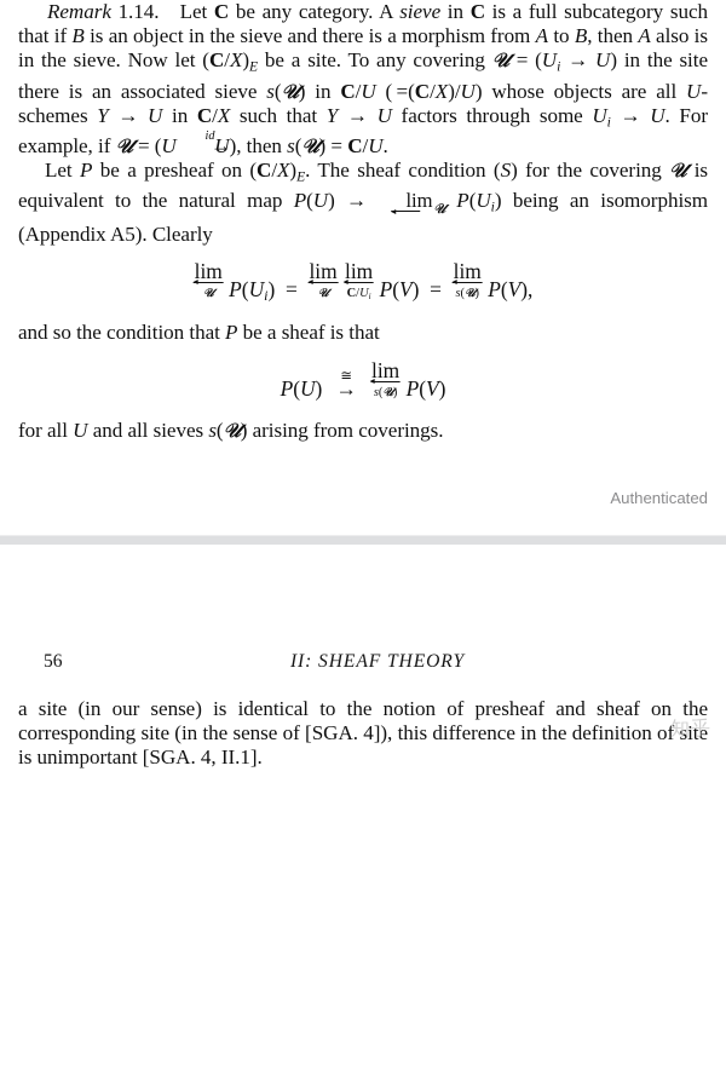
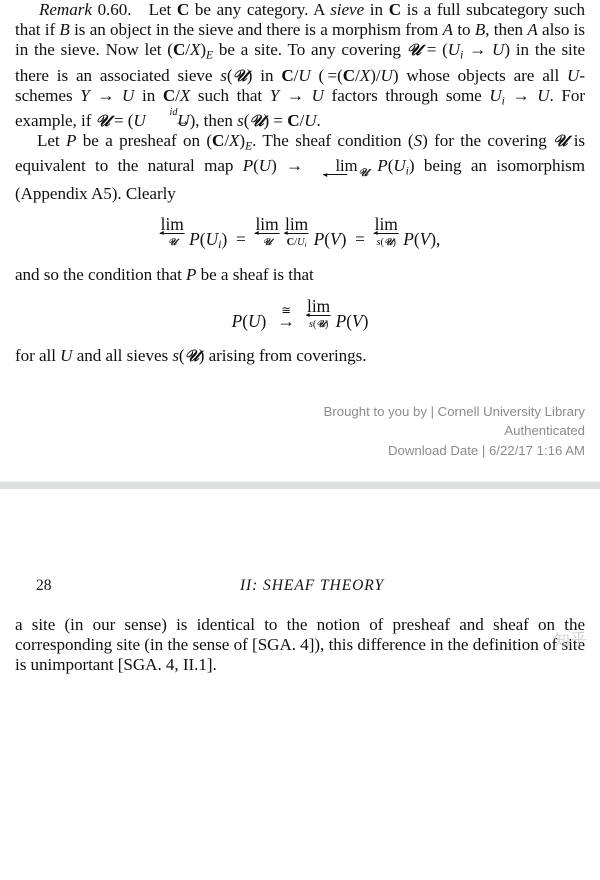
- Remark 1.14. Let C be any category. A sieve in C is a full subcategory such that if B is an object in the sieve and there is a morphism from A to B, then A also is in the sieve. Now let (C/X)E be a site. To any covering 𝒰 = (Ui → U) in the site there is an associated sieve s(𝒰) in C/U ( =(C/X)/U) whose objects are all U-schemes Y → U in C/X such that Y → U factors through some Ui → U. For example, if 𝒰 = (U
+ Remark 0.60. Let C be any category. A sieve in C is a full subcategory such that if B is an object in the sieve and there is a morphism from A to B, then A also is in the sieve. Now let (C/X)E be a site. To any covering 𝒰 = (Ui → U) in the site there is an associated sieve s(𝒰) in C/U ( =(C/X)/U) whose objects are all U-schemes Y → U in C/X such that Y → U factors through some Ui → U. For example, if 𝒰 = (U
  id
  → U), then s(𝒰) = C/U.
  Let P be a presheaf on (C/X)E. The sheaf condition (S) for the covering 𝒰 is equivalent to the natural map P(U) →
  lim
  𝒰 P(Ui) being an isomorphism (Appendix A5). Clearly
  lim
  𝒰
  P(Ui) =
  lim
  𝒰
  lim
  C/Ui
  P(V) =
  lim
  s(𝒰)
  P(V),
  and so the condition that P be a sheaf is that
  P(U)
  ≅
  →
  lim
  s(𝒰)
  P(V)
  for all U and all sieves s(𝒰) arising from coverings.
+ Brought to you by | Cornell University Library
  Authenticated
+ Download Date | 6/22/17 1:16 AM
- 56
+ 28
  II: SHEAF THEORY
  a site (in our sense) is identical to the notion of presheaf and sheaf on the corresponding site (in the sense of [SGA. 4]), this difference in the definition of site is unimportant [SGA. 4, II.1].
  知乎
